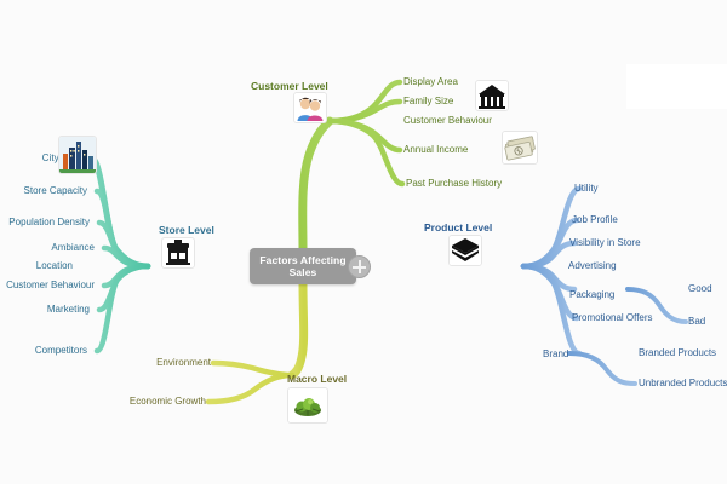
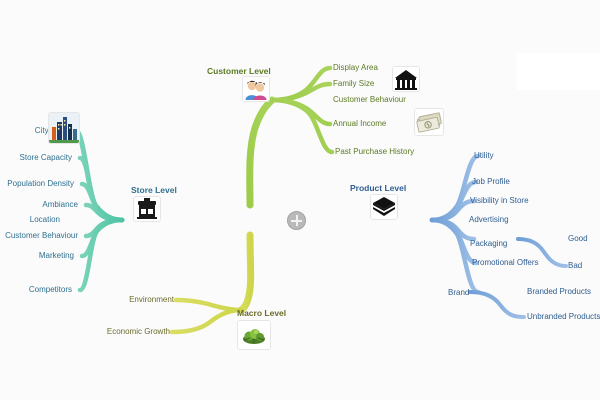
- Factors Affecting Sales
  Store Level
  Store Capacity
  Population Density
  Ambiance
  Location
  Customer Behaviour
  Marketing
  Competitors
  Customer Level
  Display Area
  Family Size
  Customer Behaviour
  Annual Income
  Past Purchase History
  Product Level
  Utility
  Job Profile
  Visibility in Store
  Advertising
  Packaging
  Promotional Offers
  Brand
  Good
  Bad
  Branded Products
  Unbranded Products
  Macro Level
  Environment
  Economic Growth
